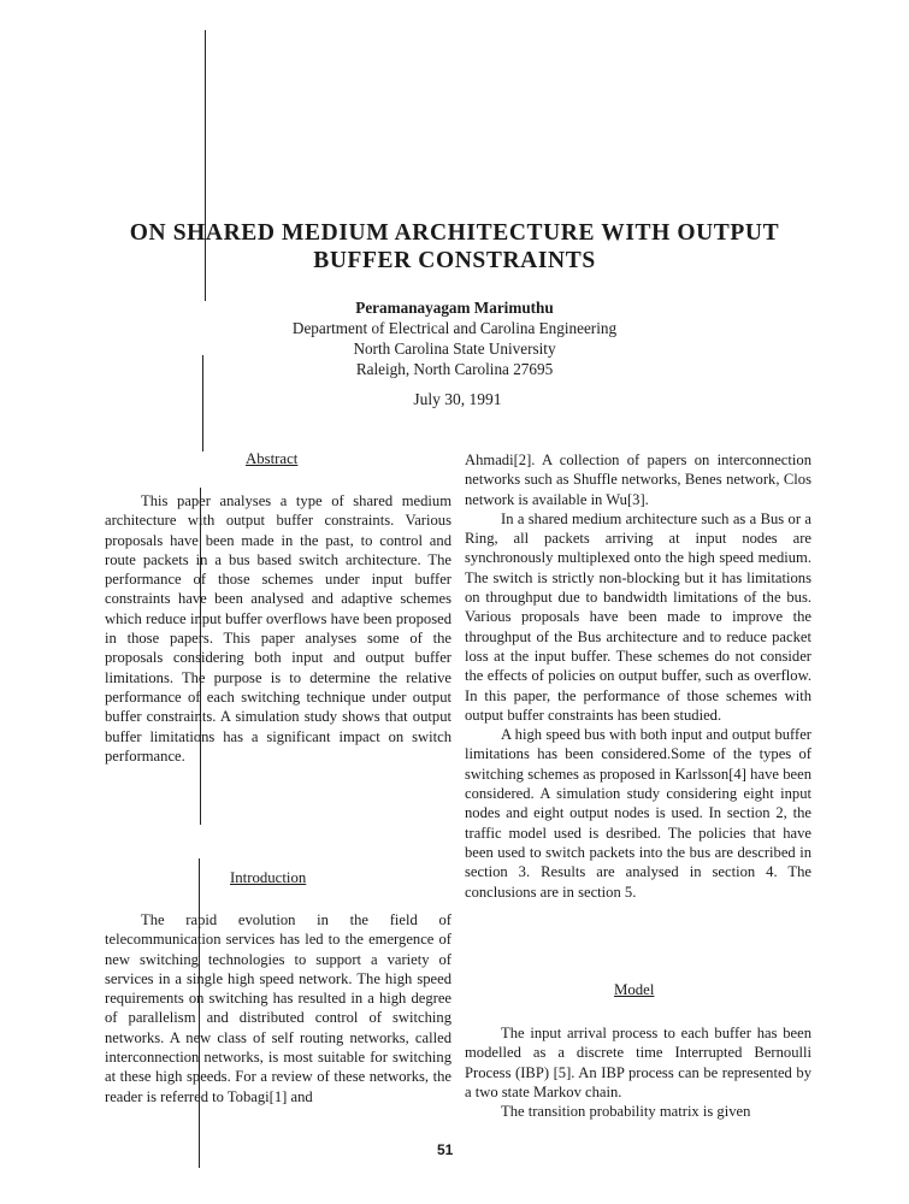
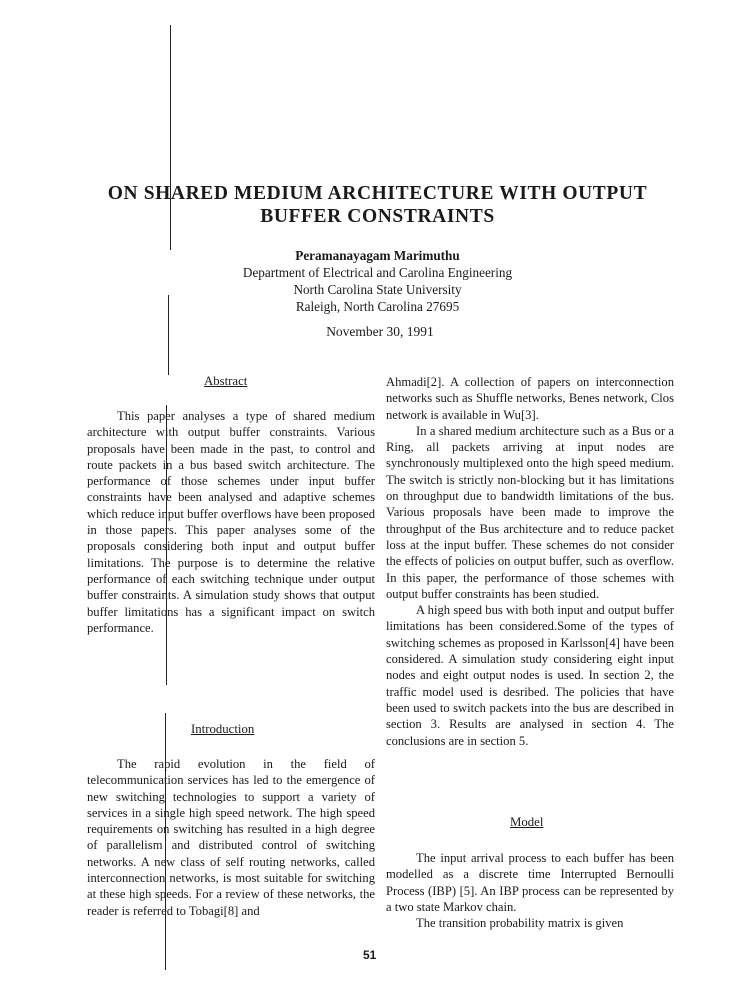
  ON SHARED MEDIUM ARCHITECTURE WITH OUTPUT
  BUFFER CONSTRAINTS
  Peramanayagam Marimuthu
  Department of Electrical and Carolina Engineering
  North Carolina State University
  Raleigh, North Carolina 27695
- July 30, 1991
+ November 30, 1991
  Abstract
  This paper analyses a type of shared medium architecture with output buffer constraints. Various proposals have been made in the past, to control and route packets in a bus based switch architecture. The performance of those schemes under input buffer constraints have been analysed and adaptive schemes which reduce input buffer overflows have been proposed in those papers. This paper analyses some of the proposals considering both input and output buffer limitations. The purpose is to determine the relative performance of each switching technique under output buffer constraints. A simulation study shows that output buffer limitations has a significant impact on switch performance.
  Introduction
- The rapid evolution in the field of telecommunication services has led to the emergence of new switching technologies to support a variety of services in a single high speed network. The high speed requirements on switching has resulted in a high degree of parallelism and distributed control of switching networks. A new class of self routing networks, called interconnection networks, is most suitable for switching at these high speeds. For a review of these networks, the reader is referred to Tobagi[1] and
+ The rapid evolution in the field of telecommunication services has led to the emergence of new switching technologies to support a variety of services in a single high speed network. The high speed requirements on switching has resulted in a high degree of parallelism and distributed control of switching networks. A new class of self routing networks, called interconnection networks, is most suitable for switching at these high speeds. For a review of these networks, the reader is referred to Tobagi[8] and
  Ahmadi[2]. A collection of papers on interconnection networks such as Shuffle networks, Benes network, Clos network is available in Wu[3].
  In a shared medium architecture such as a Bus or a Ring, all packets arriving at input nodes are synchronously multiplexed onto the high speed medium. The switch is strictly non-blocking but it has limitations on throughput due to bandwidth limitations of the bus. Various proposals have been made to improve the throughput of the Bus architecture and to reduce packet loss at the input buffer. These schemes do not consider the effects of policies on output buffer, such as overflow. In this paper, the performance of those schemes with output buffer constraints has been studied.
  A high speed bus with both input and output buffer limitations has been considered.Some of the types of switching schemes as proposed in Karlsson[4] have been considered. A simulation study considering eight input nodes and eight output nodes is used. In section 2, the traffic model used is desribed. The policies that have been used to switch packets into the bus are described in section 3. Results are analysed in section 4. The conclusions are in section 5.
  Model
  The input arrival process to each buffer has been modelled as a discrete time Interrupted Bernoulli Process (IBP) [5]. An IBP process can be represented by a two state Markov chain.
  The transition probability matrix is given
  51
